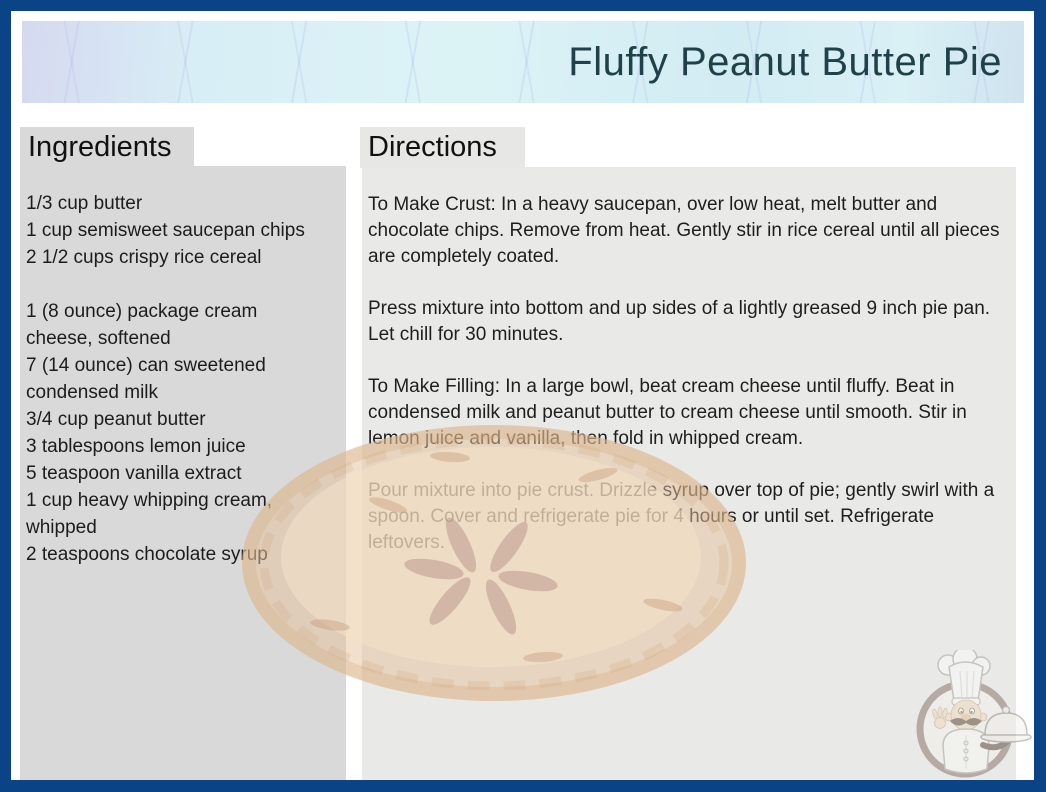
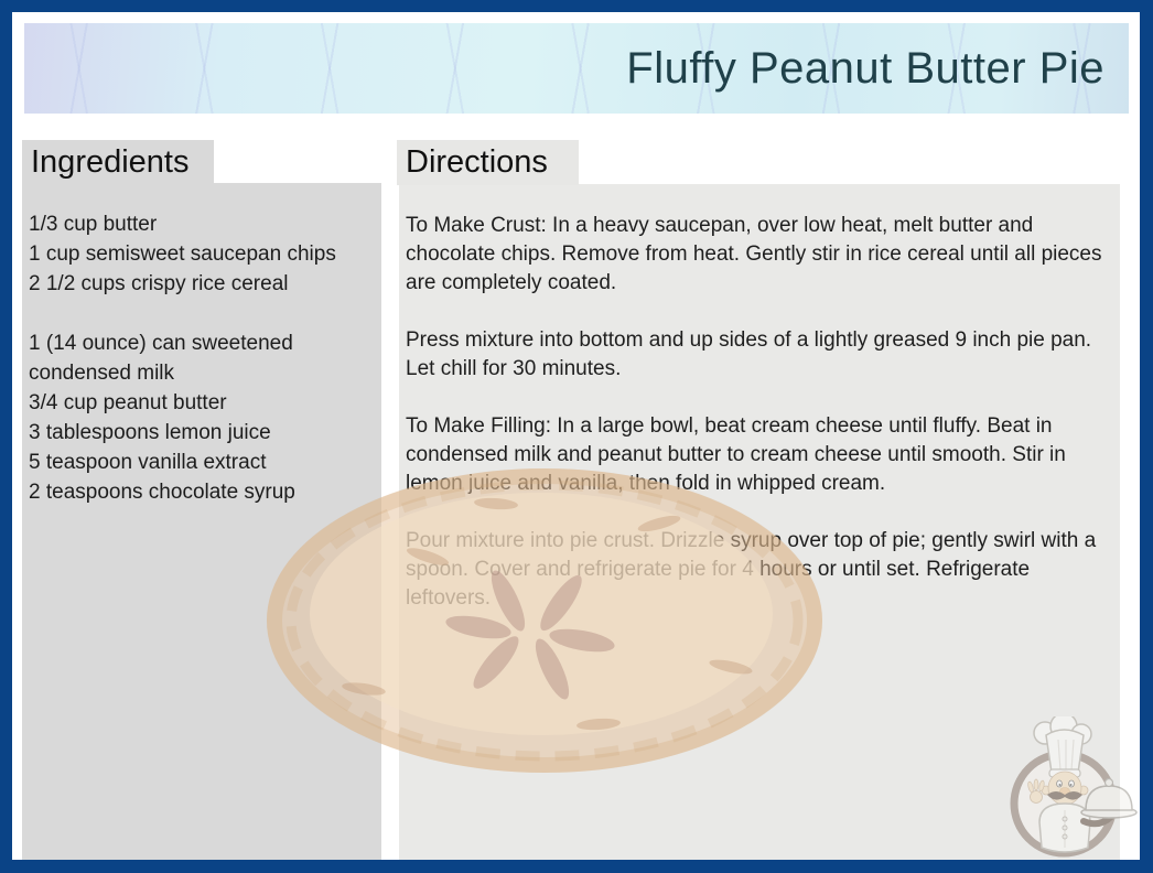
  Fluffy Peanut Butter Pie
  Ingredients
  Directions
  1/3 cup butter
  1 cup semisweet saucepan chips
  2 1/2 cups crispy rice cereal
- 1 (8 ounce) package cream cheese, softened
- 7 (14 ounce) can sweetened condensed milk
+ 1 (14 ounce) can sweetened condensed milk
  3/4 cup peanut butter
  3 tablespoons lemon juice
  5 teaspoon vanilla extract
- 1 cup heavy whipping cream, whipped
  2 teaspoons chocolate syrup
  To Make Crust: In a heavy saucepan, over low heat, melt butter and chocolate chips. Remove from heat. Gently stir in rice cereal until all pieces are completely coated.
  Press mixture into bottom and up sides of a lightly greased 9 inch pie pan. Let chill for 30 minutes.
  To Make Filling: In a large bowl, beat cream cheese until fluffy. Beat in condensed milk and peanut butter to cream cheese until smooth. Stir in lemon juice and vanilla, then fold in whipped cream.
  Pour mixture into pie crust. Drizzle syrup over top of pie; gently swirl with a spoon. Cover and refrigerate pie for 4 hours or until set. Refrigerate leftovers.
